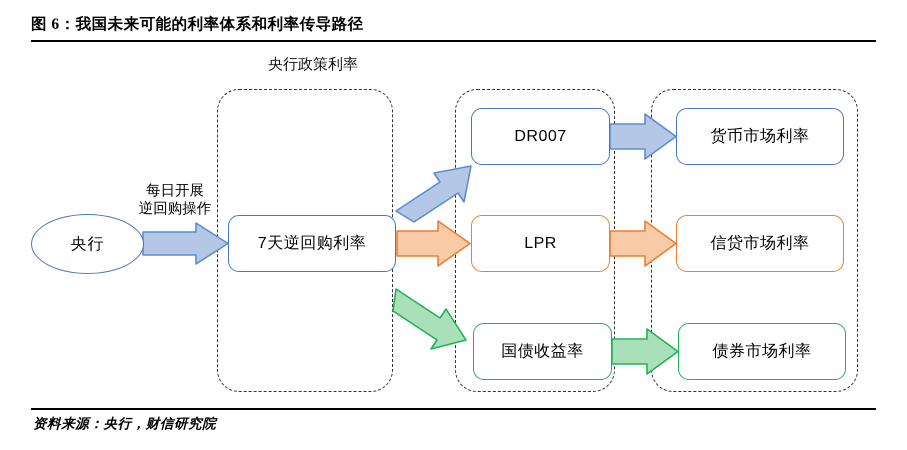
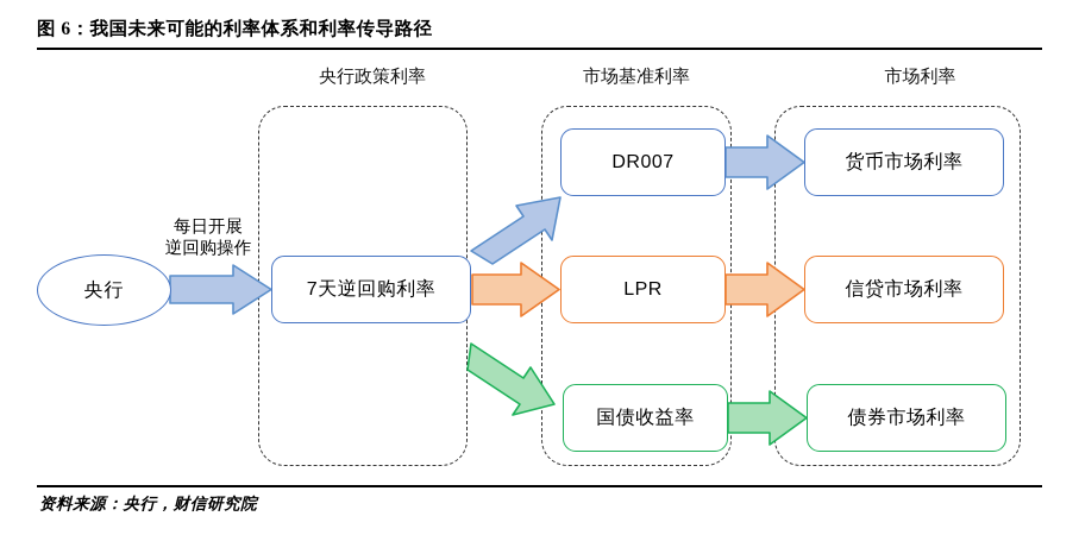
  图 6：我国未来可能的利率体系和利率传导路径
  央行政策利率
+ 市场基准利率
+ 市场利率
  央行
  每日开展
  逆回购操作
  7天逆回购利率
  DR007
  LPR
  国债收益率
  货币市场利率
  信贷市场利率
  债券市场利率
  资料来源：央行，财信研究院
